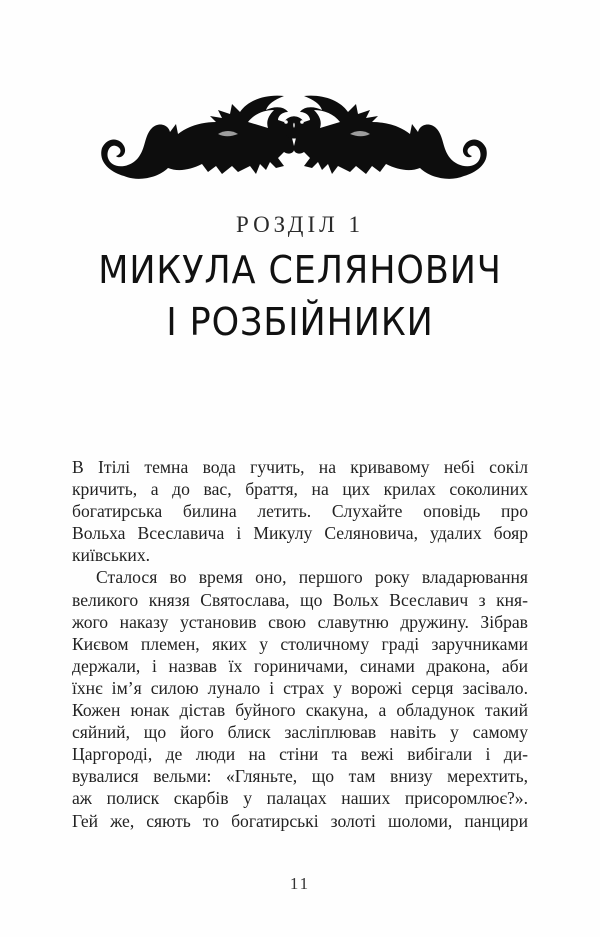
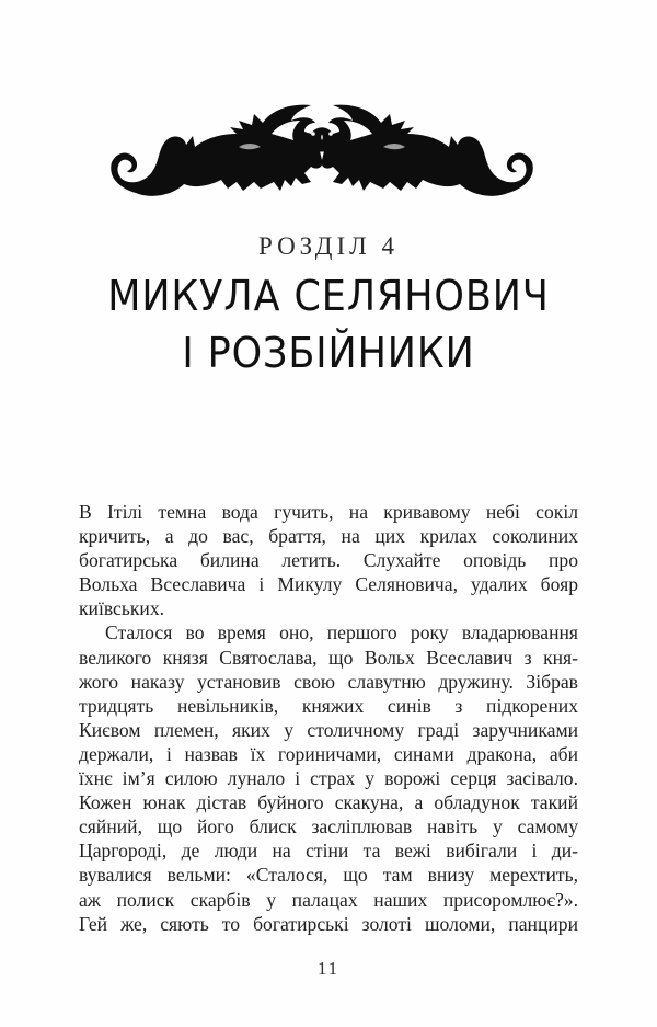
- РОЗДІЛ 1
+ РОЗДІЛ 4
  МИКУЛА СЕЛЯНОВИЧ
  І РОЗБІЙНИКИ
  В Ітілі темна вода гучить, на кривавому небі сокіл
  кричить, а до вас, браття, на цих крилах соколиних
  богатирська билина летить. Слухайте оповідь про
  Вольха Всеславича і Микулу Селяновича, удалих бояр
  київських.
  Сталося во время оно, першого року владарювання
  великого князя Святослава, що Вольх Всеславич з кня-
  жого наказу установив свою славутню дружину. Зібрав
+ тридцять невільників, княжих синів з підкорених
  Києвом племен, яких у столичному граді заручниками
  держали, і назвав їх гориничами, синами дракона, аби
  їхнє ім’я силою лунало і страх у ворожі серця засівало.
  Кожен юнак дістав буйного скакуна, а обладунок такий
  сяйний, що його блиск засліплював навіть у самому
  Царгороді, де люди на стіни та вежі вибігали і ди-
- вувалися вельми: «Гляньте, що там внизу мерехтить,
+ вувалися вельми: «Сталося, що там внизу мерехтить,
  аж полиск скарбів у палацах наших присоромлює?».
  Гей же, сяють то богатирські золоті шоломи, панцири
  11
